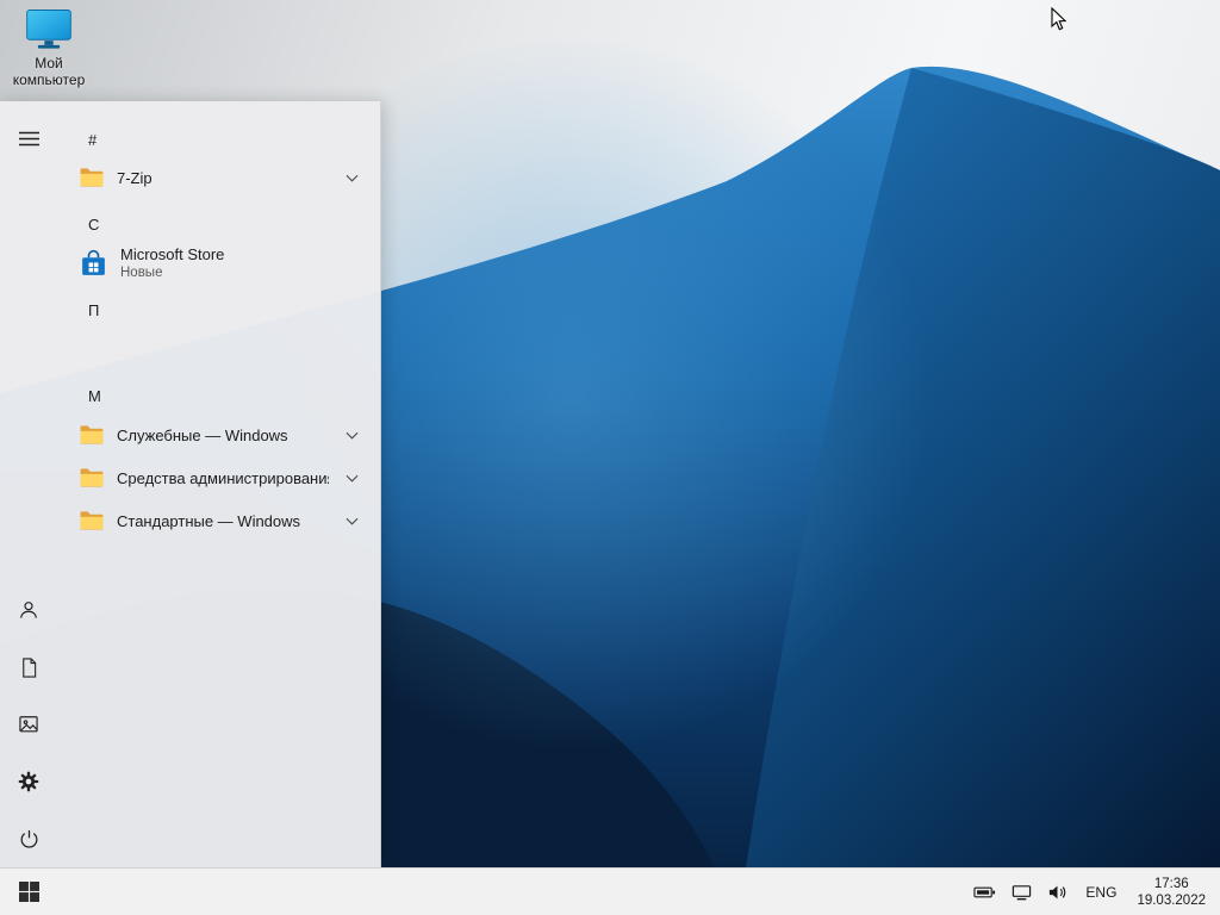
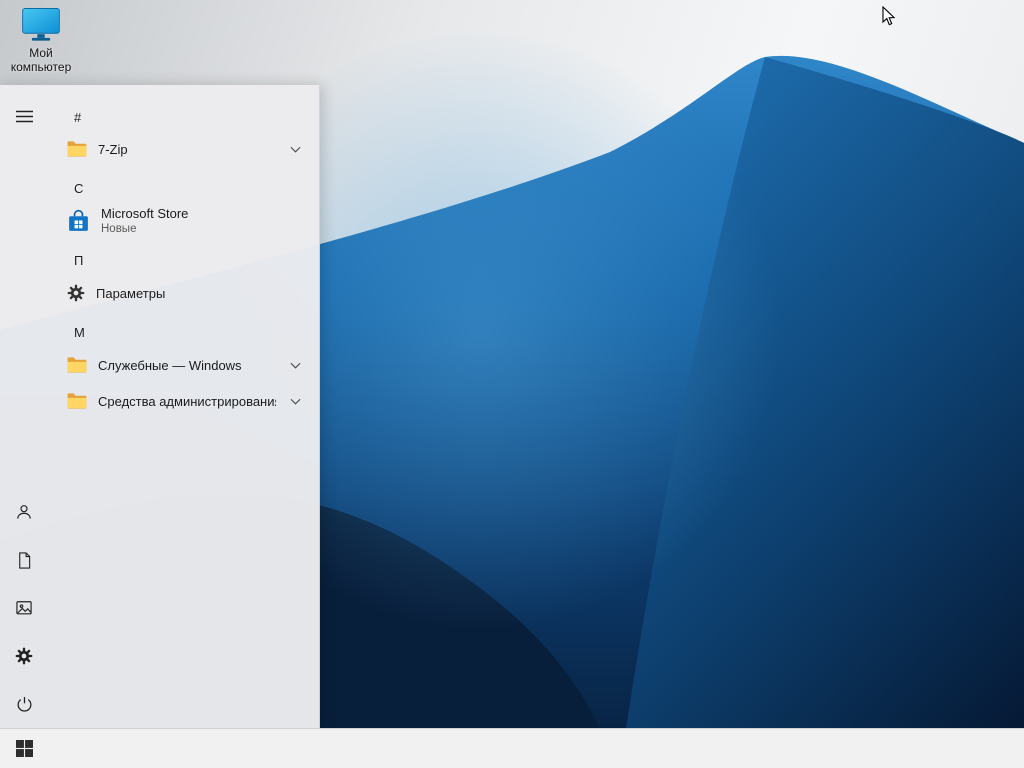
  Мой компьютер
  #
  7-Zip
  С
  Microsoft Store
  Новые
  П
+ Параметры
  М
  Служебные — Windows
  Средства администрировани
- Стандартные — Windows
- ENG
- 17:36
- 19.03.2022
